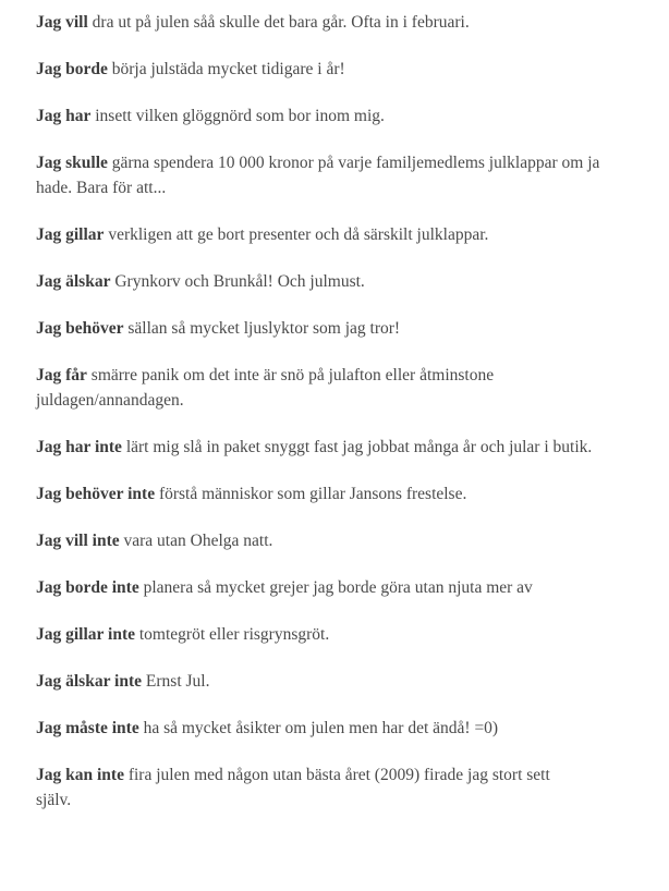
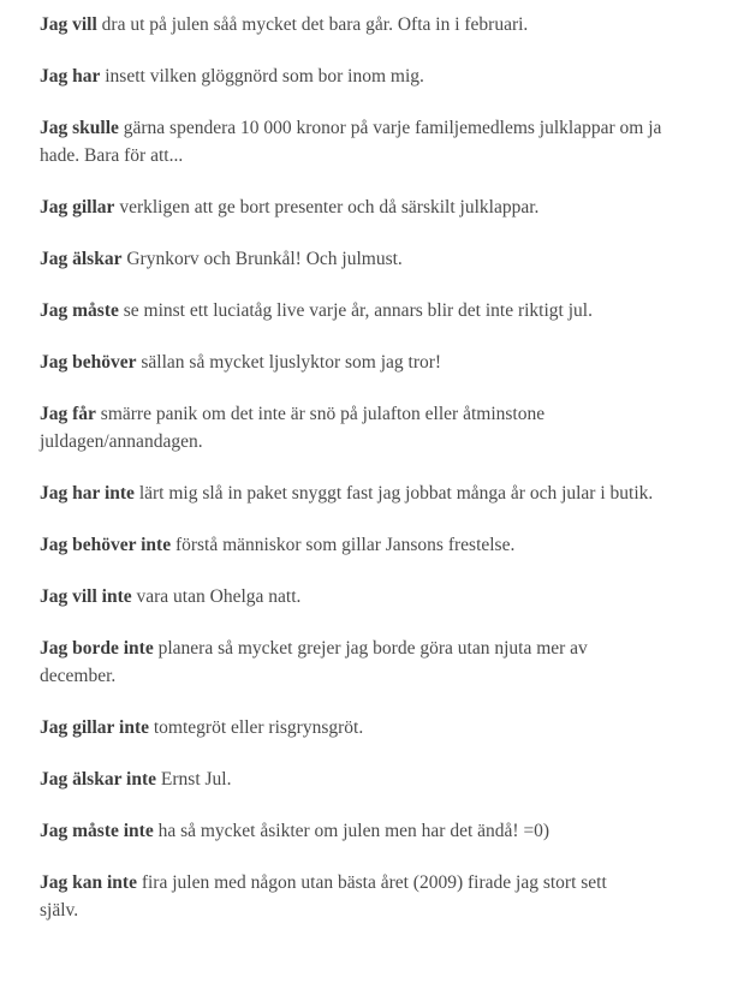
- Jag vill dra ut på julen såå skulle det bara går. Ofta in i februari.
+ Jag vill dra ut på julen såå mycket det bara går. Ofta in i februari.
- Jag borde börja julstäda mycket tidigare i år!
  Jag har insett vilken glöggnörd som bor inom mig.
  Jag skulle gärna spendera 10 000 kronor på varje familjemedlems julklappar om ja
  hade. Bara för att...
  Jag gillar verkligen att ge bort presenter och då särskilt julklappar.
  Jag älskar Grynkorv och Brunkål! Och julmust.
+ Jag måste se minst ett luciatåg live varje år, annars blir det inte riktigt jul.
  Jag behöver sällan så mycket ljuslyktor som jag tror!
  Jag får smärre panik om det inte är snö på julafton eller åtminstone
  juldagen/annandagen.
  Jag har inte lärt mig slå in paket snyggt fast jag jobbat många år och jular i butik.
  Jag behöver inte förstå människor som gillar Jansons frestelse.
  Jag vill inte vara utan Ohelga natt.
  Jag borde inte planera så mycket grejer jag borde göra utan njuta mer av
+ december.
  Jag gillar inte tomtegröt eller risgrynsgröt.
  Jag älskar inte Ernst Jul.
  Jag måste inte ha så mycket åsikter om julen men har det ändå! =0)
  Jag kan inte fira julen med någon utan bästa året (2009) firade jag stort sett
  själv.
